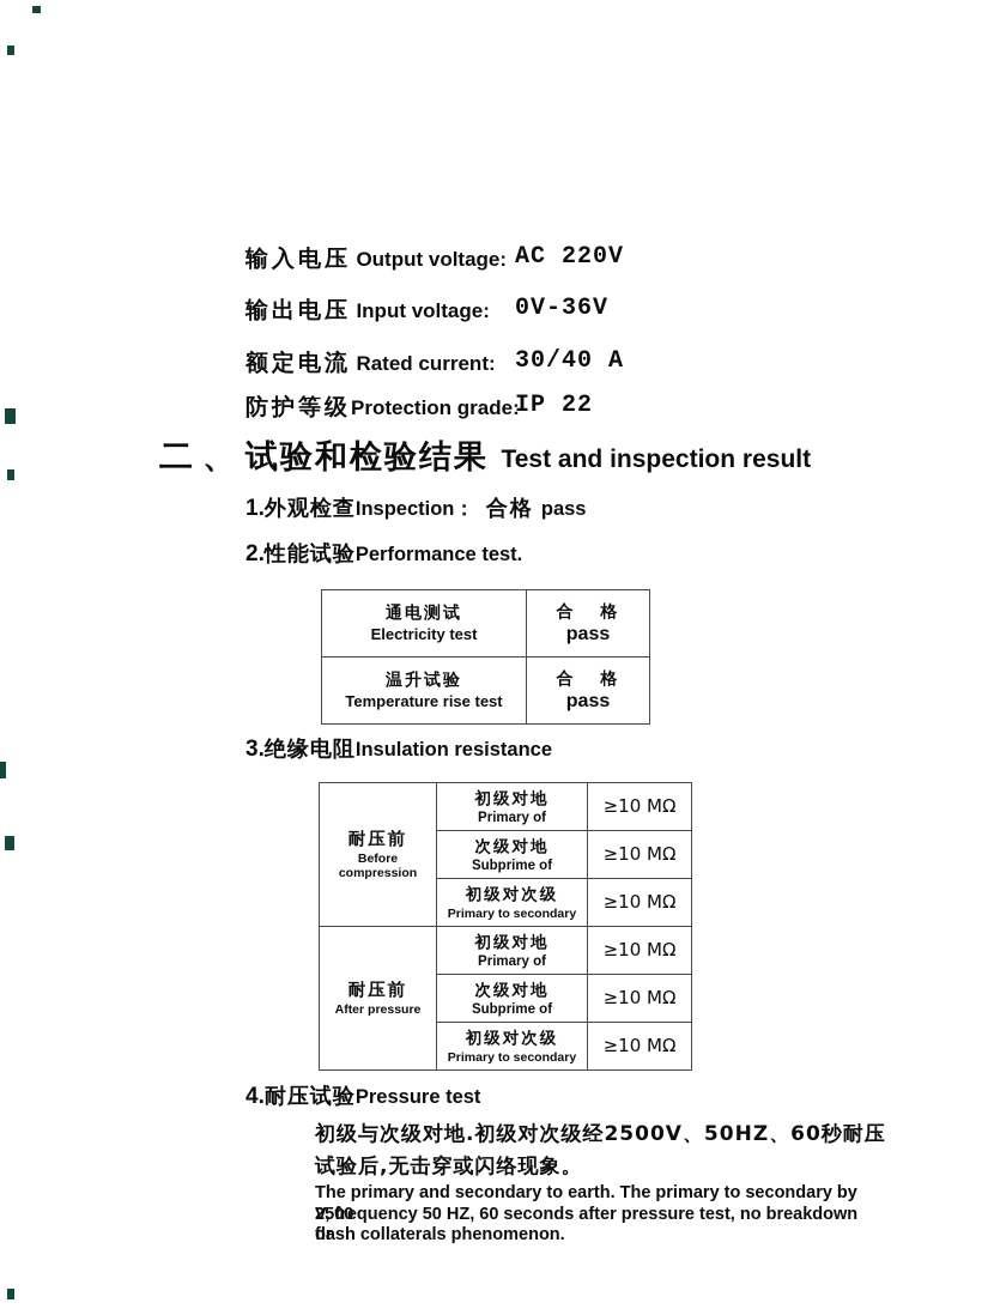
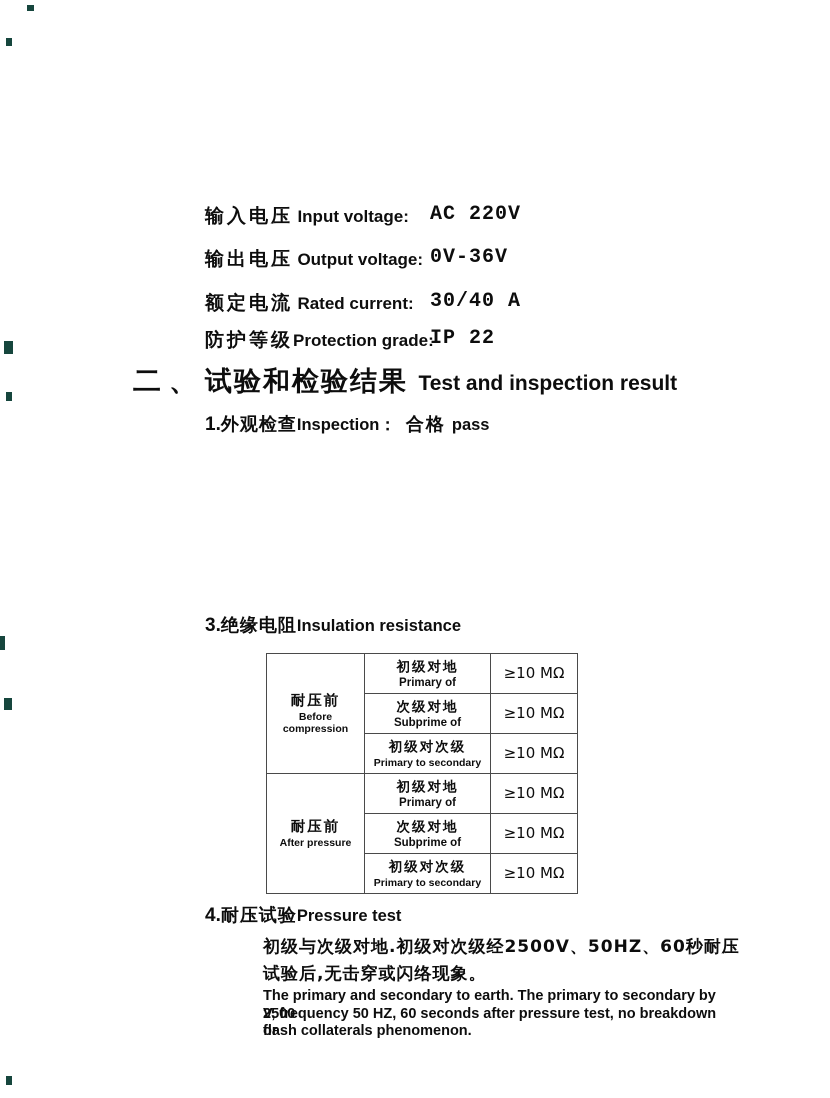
- 输入电压 Output voltage:
+ 输入电压 Input voltage:
  AC 220V
- 输出电压 Input voltage:
+ 输出电压 Output voltage:
  0V-36V
  额定电流 Rated current:
  30/40 A
  防护等级Protection grade:
  IP 22
  二、试验和检验结果 Test and inspection result
  1.外观检查Inspection： 合格 pass
- 2.性能试验Performance test.
- 通电测试 Electricity test	合 格 pass
- 温升试验 Temperature rise test	合 格 pass
  3.绝缘电阻Insulation resistance
  耐压前 Before compression	初级对地 Primary of	≥10 MΩ
  次级对地 Subprime of	≥10 MΩ
  初级对次级 Primary to secondary	≥10 MΩ
  耐压前 After pressure	初级对地 Primary of	≥10 MΩ
  次级对地 Subprime of	≥10 MΩ
  初级对次级 Primary to secondary	≥10 MΩ
  4.耐压试验Pressure test
  初级与次级对地.初级对次级经2500V、50HZ、60秒耐压
  试验后,无击穿或闪络现象。
  The primary and secondary to earth. The primary to secondary by 2500
  V, frequency 50 HZ, 60 seconds after pressure test, no breakdown or
  flash collaterals phenomenon.
